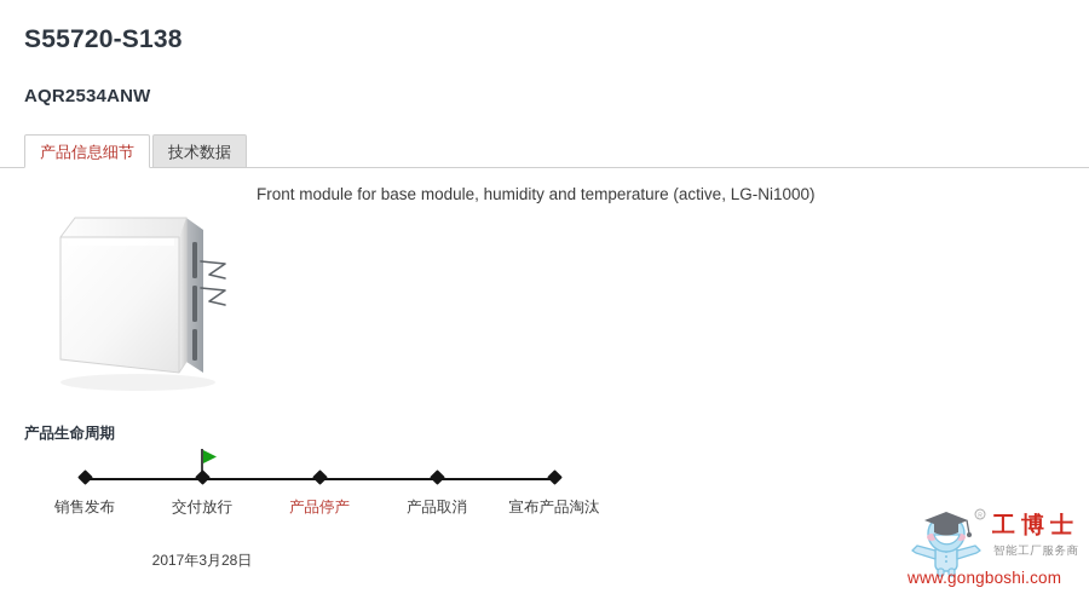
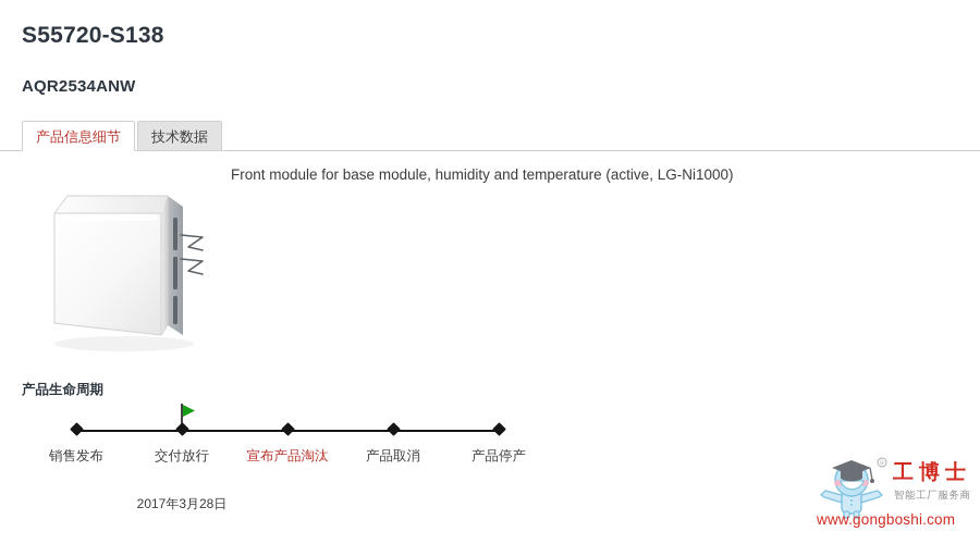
  S55720-S138
  AQR2534ANW
  产品信息细节
  技术数据
  Front module for base module, humidity and temperature (active, LG-Ni1000)
  产品生命周期
  销售发布
  交付放行
  2017年3月28日
- 产品停产
+ 宣布产品淘汰
  产品取消
- 宣布产品淘汰
+ 产品停产
  工博士
  智能工厂服务商
  www.gongboshi.com
